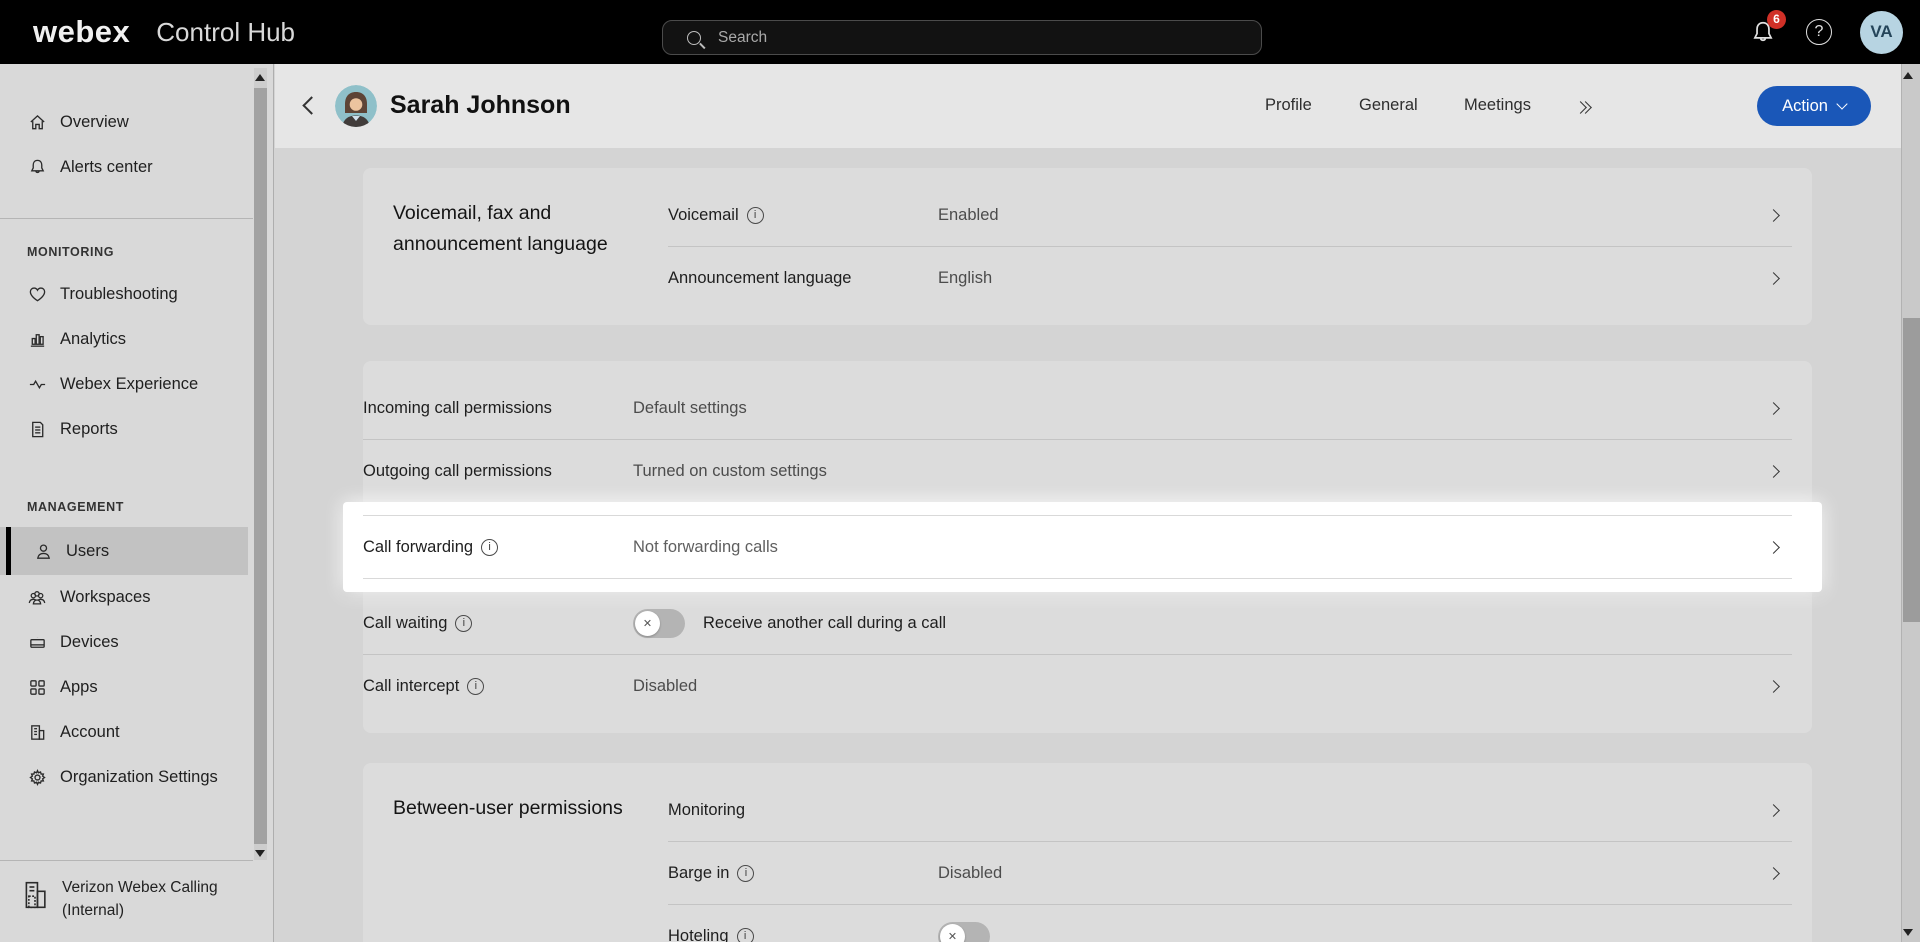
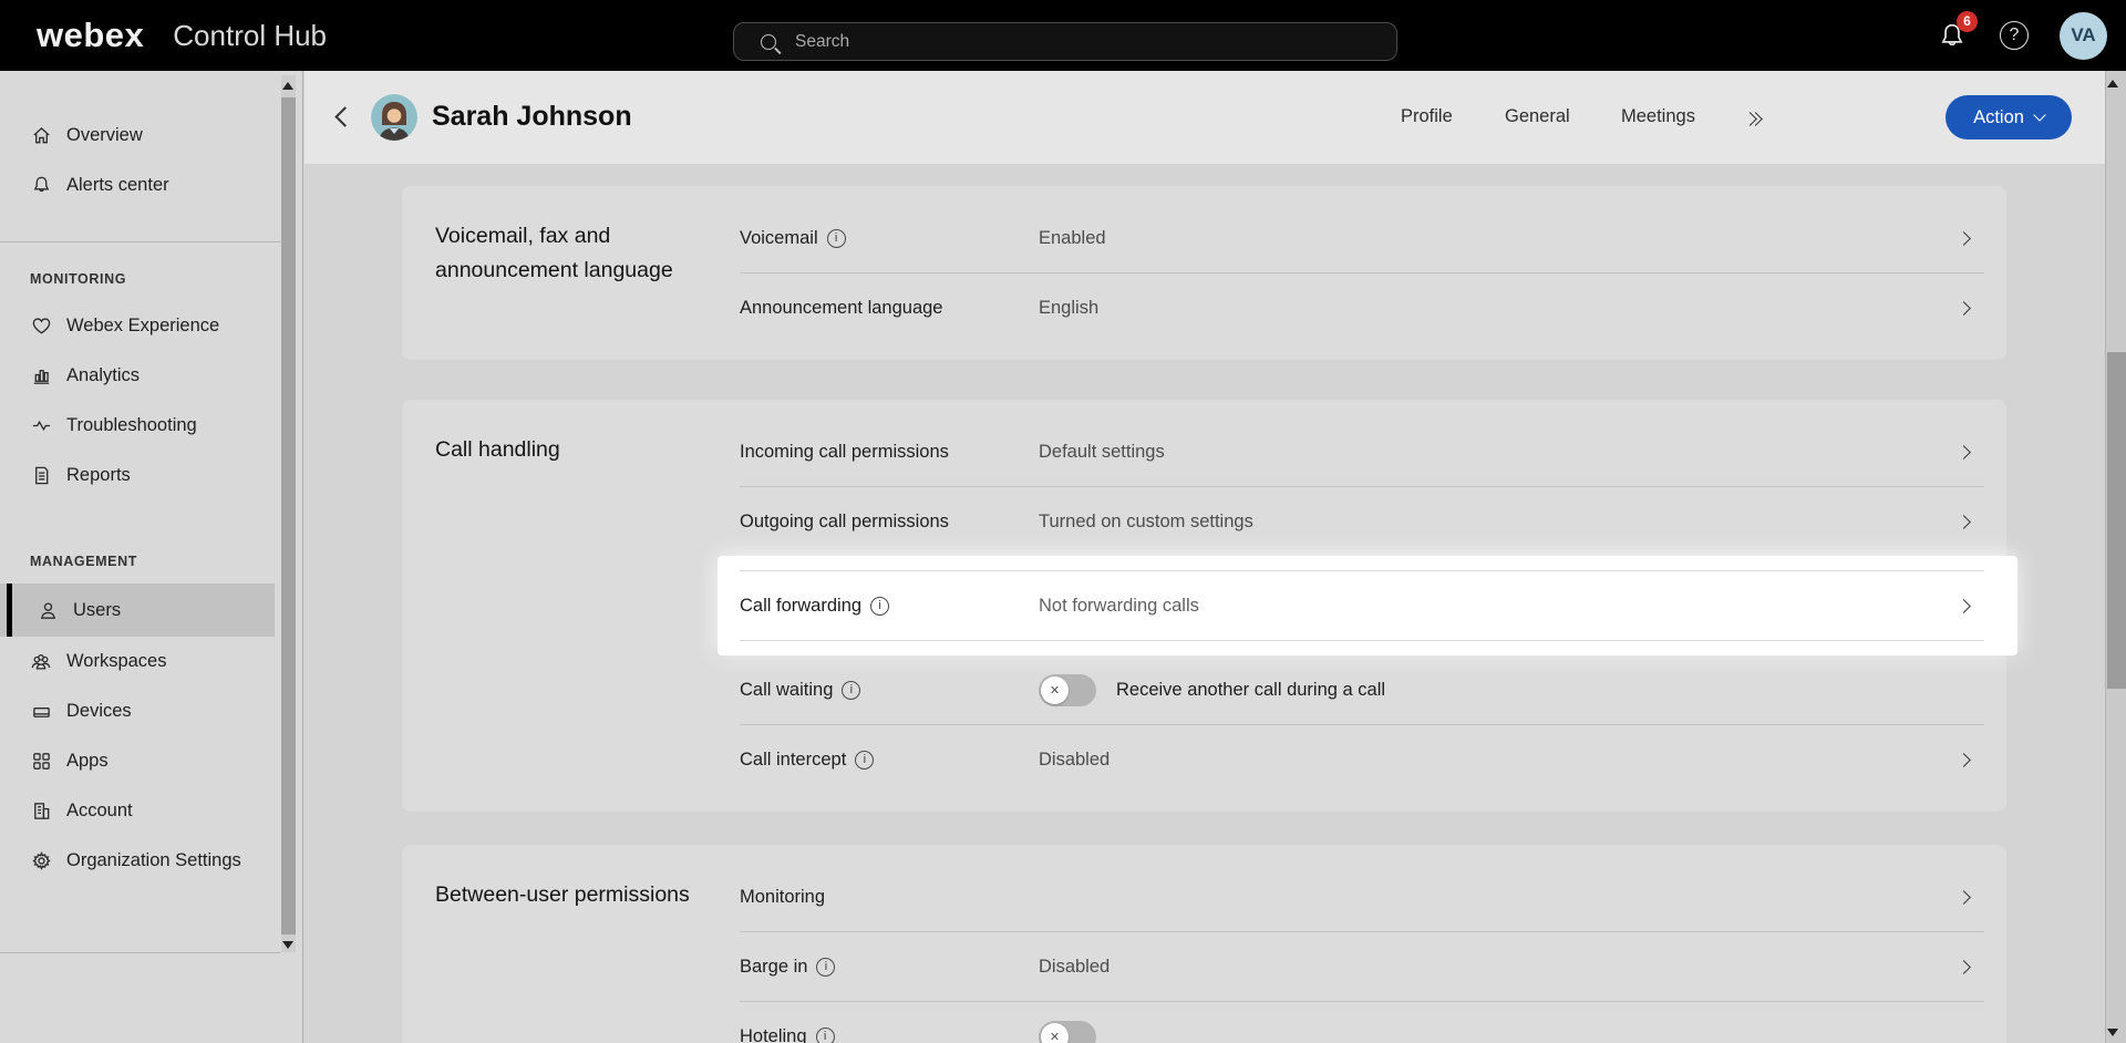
  webex
  Control Hub
  Search
  6
  ?
  VA
  Overview
  Alerts center
  MONITORING
- Troubleshooting
+ Webex Experience
  Analytics
- Webex Experience
+ Troubleshooting
  Reports
  MANAGEMENT
  Users
  Workspaces
  Devices
  Apps
  Account
  Organization Settings
- Verizon Webex Calling
- (Internal)
  Sarah Johnson
  Profile
  General
  Meetings
  Action
  Voicemail, fax and announcement language
  Voicemail
  i
  Enabled
  Announcement language
  English
+ Call handling
  Incoming call permissions
  Default settings
  Outgoing call permissions
  Turned on custom settings
  Call forwarding
  i
  Not forwarding calls
  Call waiting
  i
  ✕
  Receive another call during a call
  Call intercept
  i
  Disabled
  Between-user permissions
  Monitoring
  Barge in
  i
  Disabled
  Hoteling
  i
  ✕
